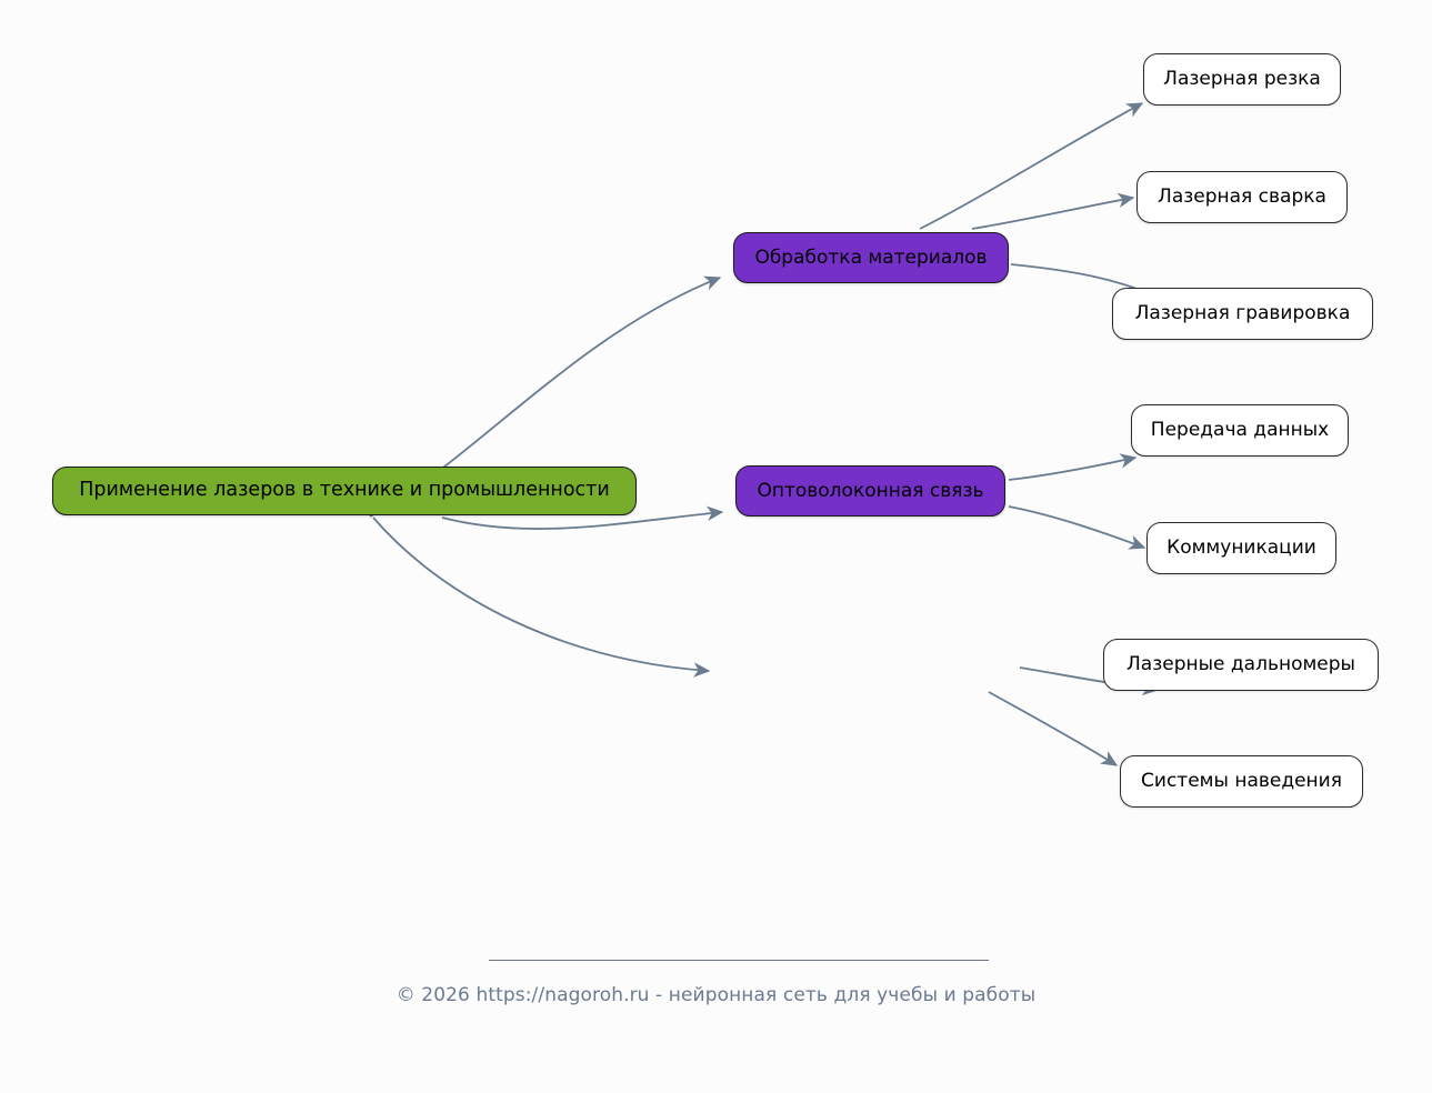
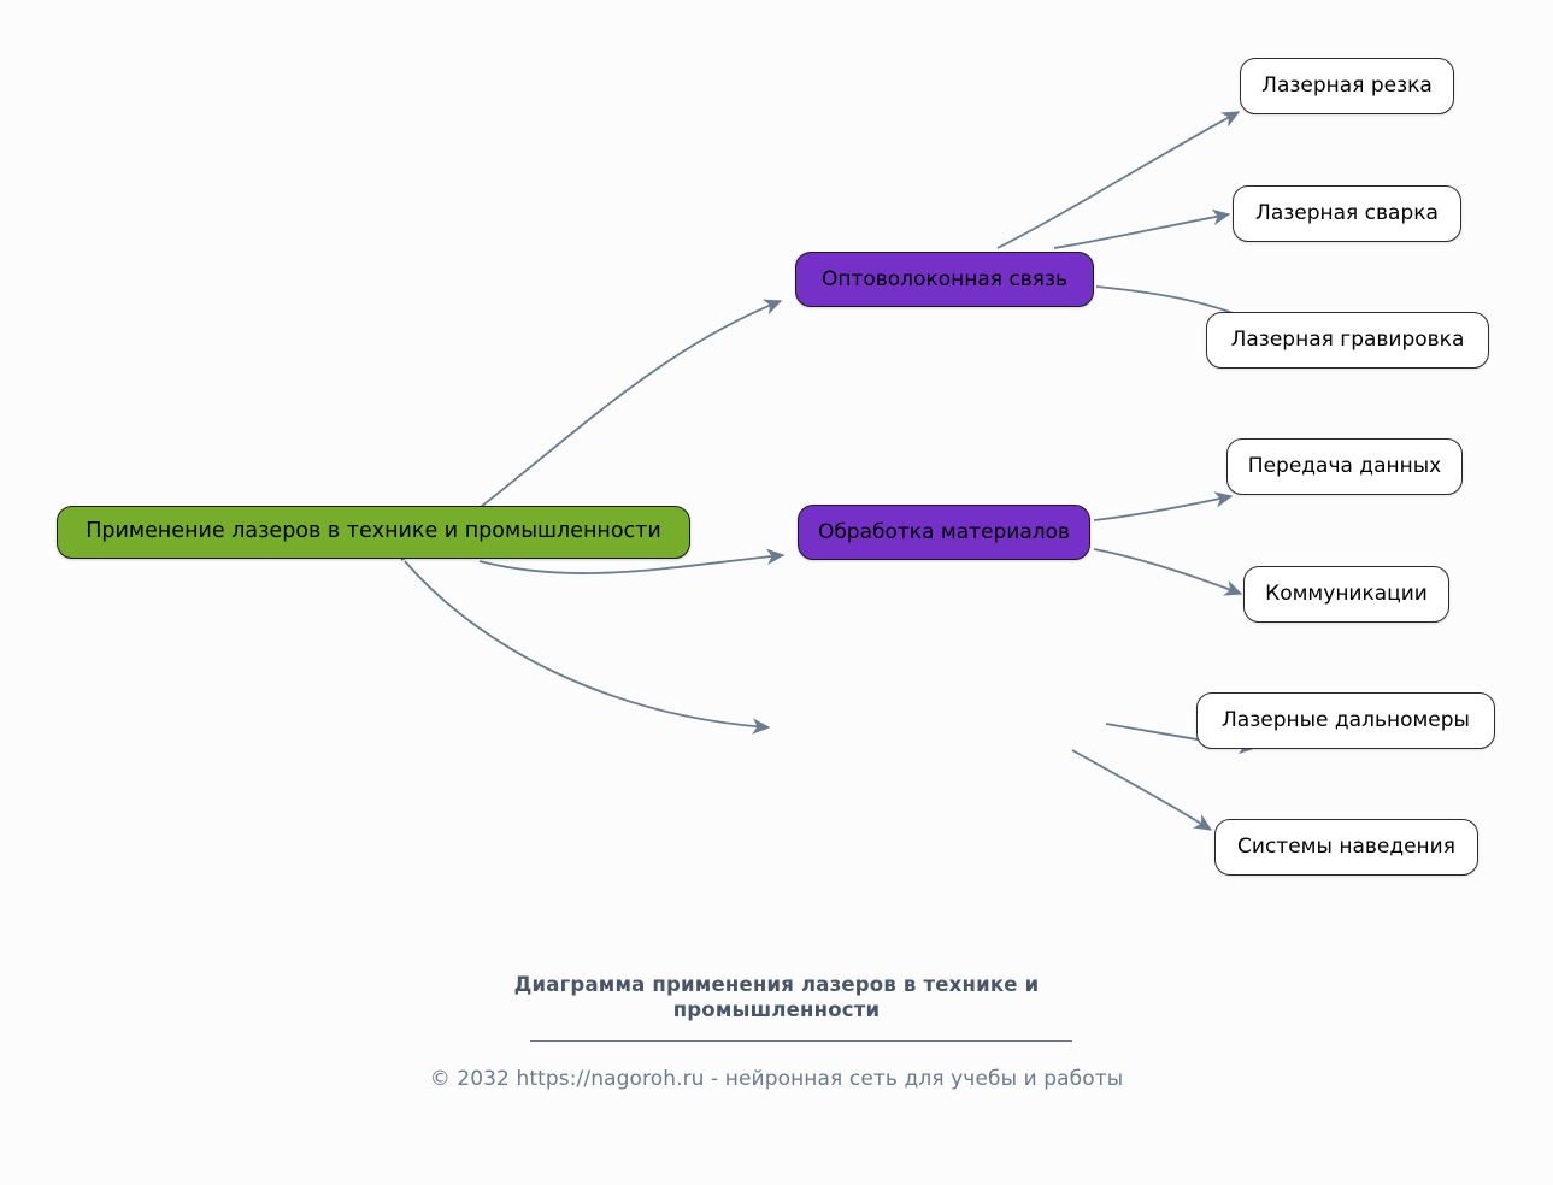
  Применение лазеров в технике и промышленности
- Обработка материалов
+ Оптоволоконная связь
  Лазерная резка
  Лазерная сварка
  Лазерная гравировка
- Оптоволоконная связь
+ Обработка материалов
  Передача данных
  Коммуникации
  Лазерные дальномеры
  Системы наведения
+ Диаграмма применения лазеров в технике и
+ промышленности
- © 2026 https://nagoroh.ru - нейронная сеть для учебы и работы
+ © 2032 https://nagoroh.ru - нейронная сеть для учебы и работы
